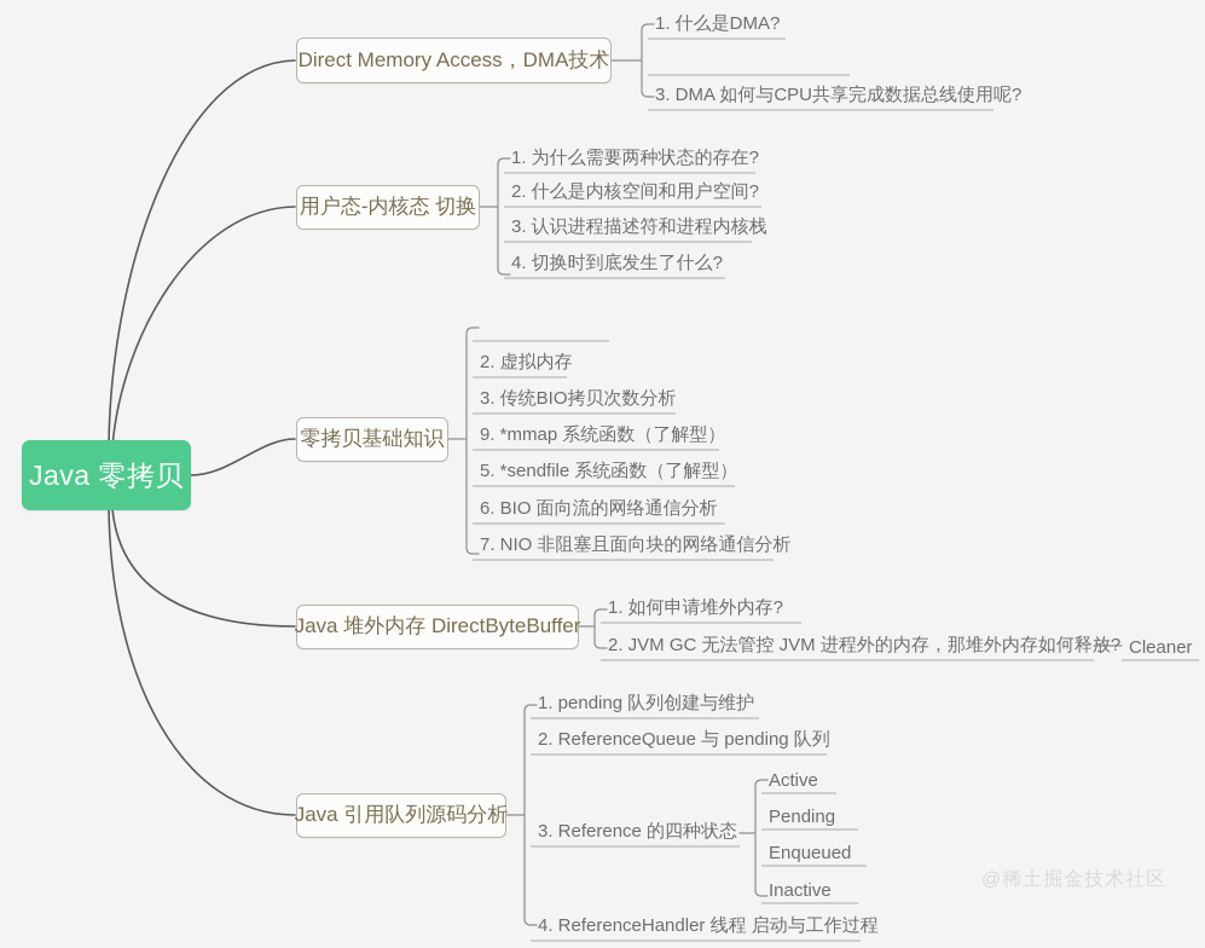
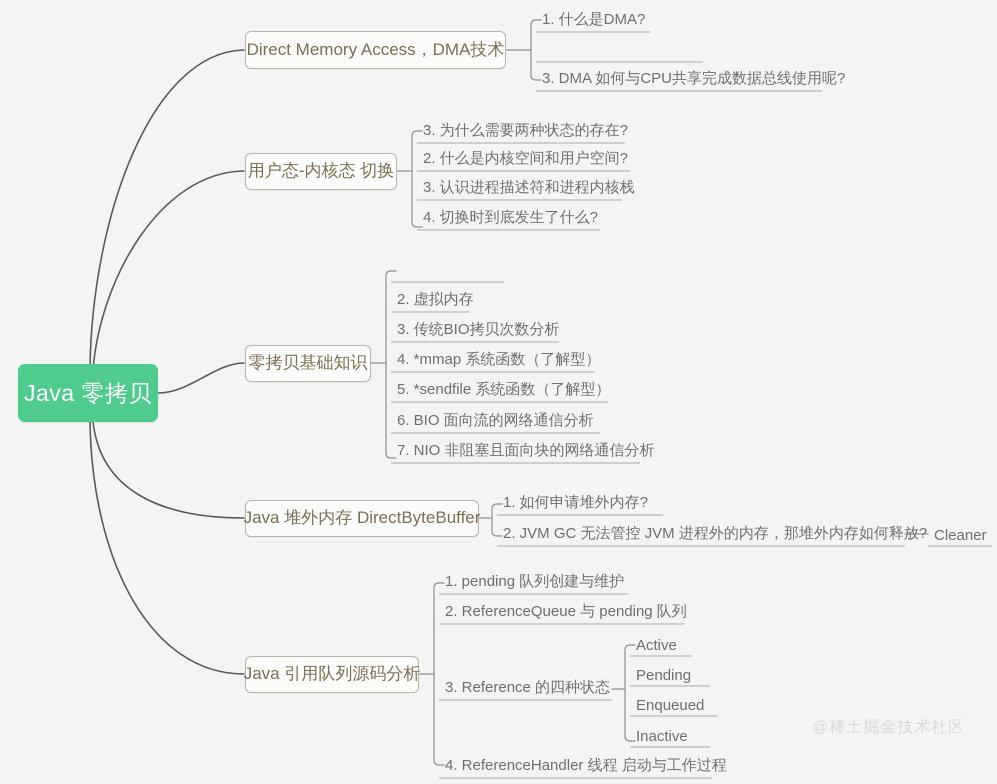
  Java 零拷贝
  Direct Memory Access，DMA技术
  用户态-内核态 切换
  零拷贝基础知识
  Java 堆外内存 DirectByteBuffer
  Java 引用队列源码分析
  1. 什么是DMA?
  3. DMA 如何与CPU共享完成数据总线使用呢?
- 1. 为什么需要两种状态的存在?
+ 3. 为什么需要两种状态的存在?
  2. 什么是内核空间和用户空间?
  3. 认识进程描述符和进程内核栈
  4. 切换时到底发生了什么?
  2. 虚拟内存
  3. 传统BIO拷贝次数分析
- 9. *mmap 系统函数（了解型）
+ 4. *mmap 系统函数（了解型）
  5. *sendfile 系统函数（了解型）
  6. BIO 面向流的网络通信分析
  7. NIO 非阻塞且面向块的网络通信分析
  1. 如何申请堆外内存?
  2. JVM GC 无法管控 JVM 进程外的内存，那堆外内存如何释放?
  Cleaner
  1. pending 队列创建与维护
  2. ReferenceQueue 与 pending 队列
  3. Reference 的四种状态
  4. ReferenceHandler 线程 启动与工作过程
  Active
  Pending
  Enqueued
  Inactive
  @稀土掘金技术社区
